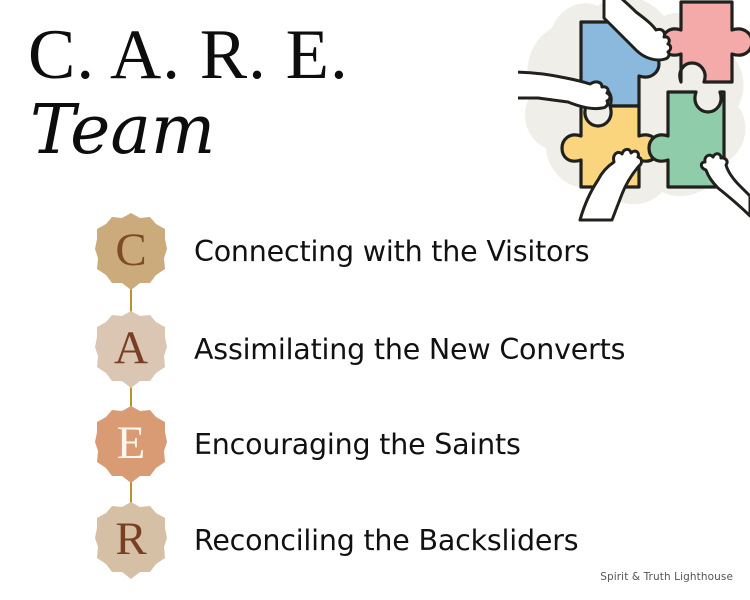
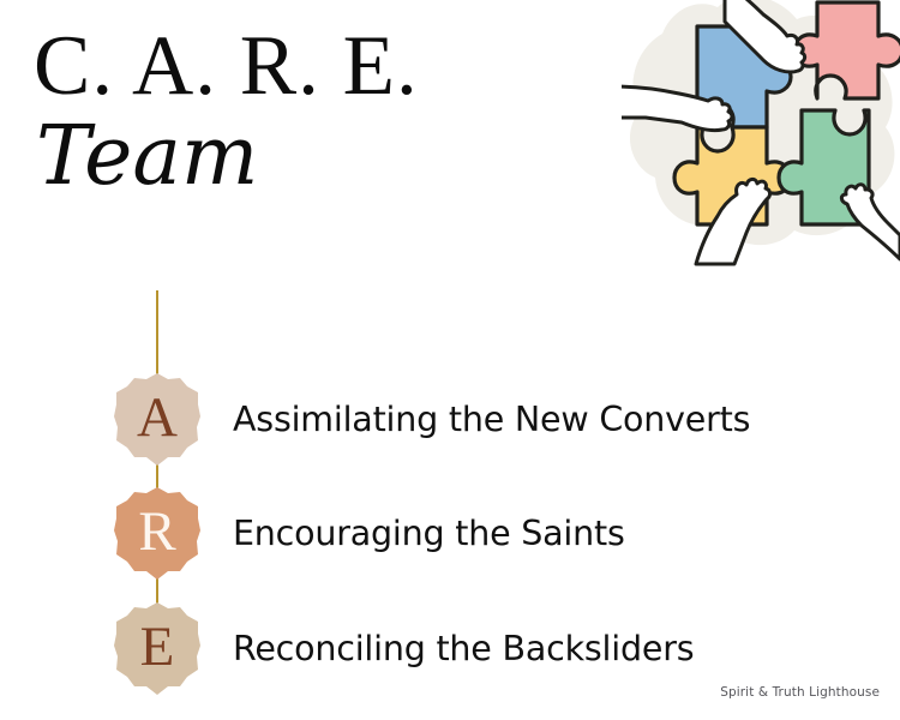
  C. A. R. E.
  Team
- C
- Connecting with the Visitors
  A
  Assimilating the New Converts
- E
+ R
  Encouraging the Saints
- R
+ E
  Reconciling the Backsliders
  Spirit & Truth Lighthouse
